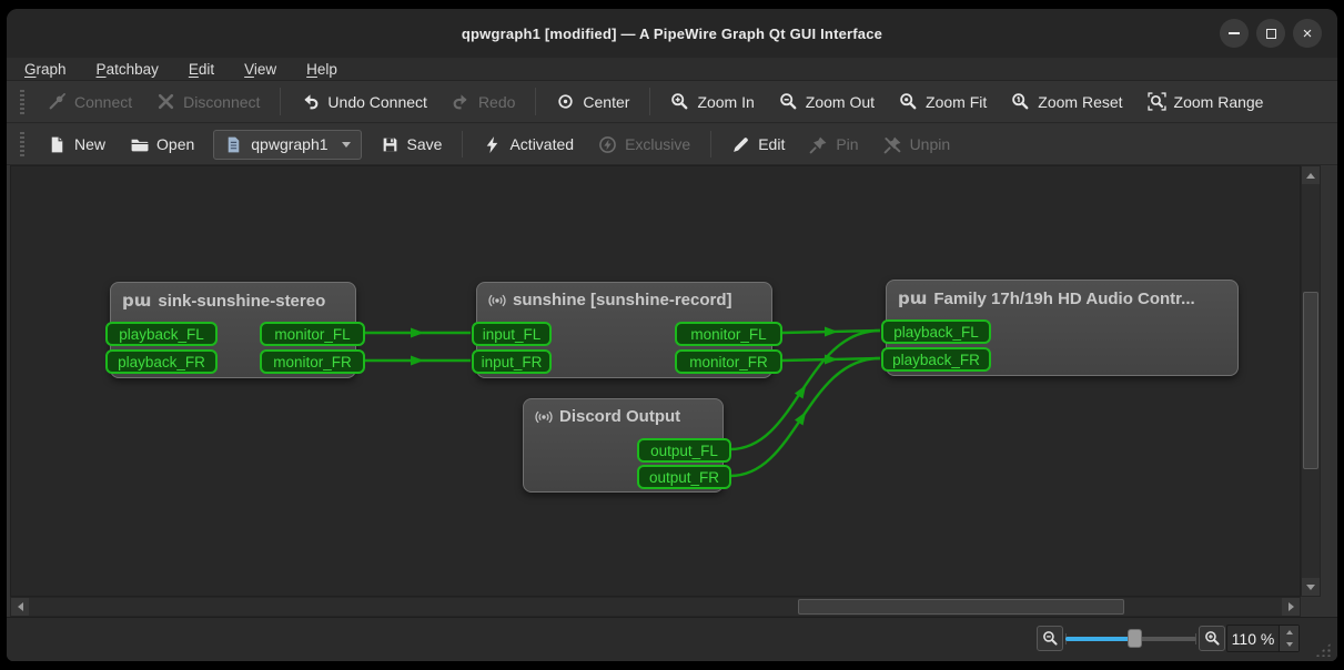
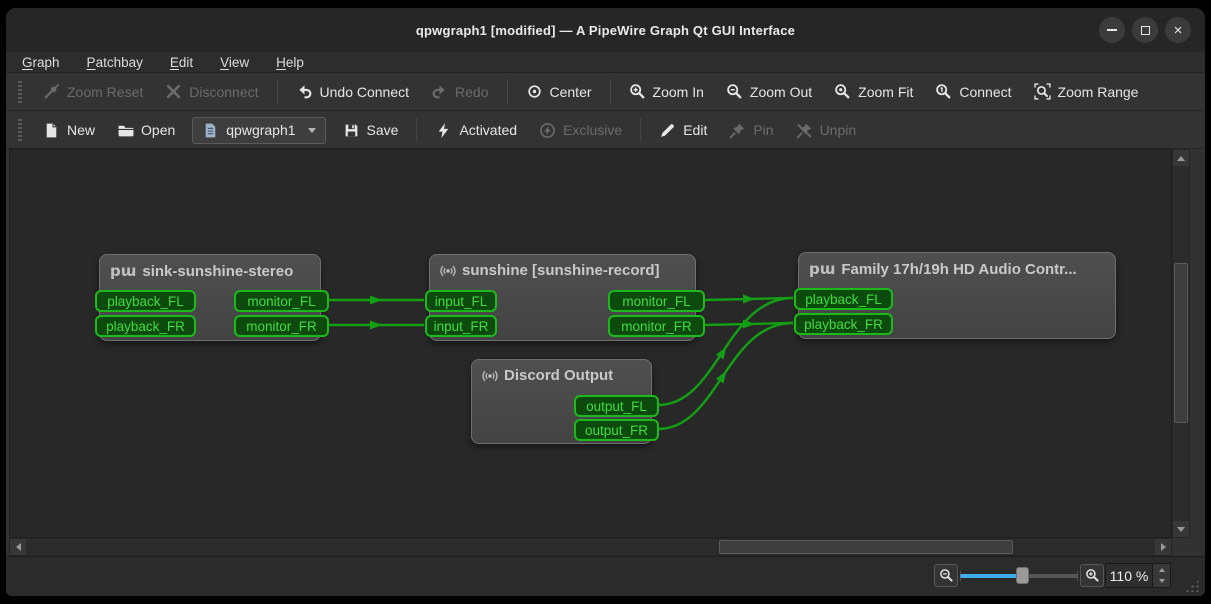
  qpwgraph1 [modified] — A PipeWire Graph Qt GUI Interface
  ×
  Graph
  Patchbay
  Edit
  View
  Help
- Connect
+ Zoom Reset
  Disconnect
  Undo Connect
  Redo
  Center
  Zoom In
  Zoom Out
  Zoom Fit
- Zoom Reset
+ Connect
  Zoom Range
  New
  Open
  qpwgraph1
  Save
  Activated
  Exclusive
  Edit
  Pin
  Unpin
  pɯ
  sink-sunshine-stereo
  playback_FL
  playback_FR
  monitor_FL
  monitor_FR
  sunshine [sunshine-record]
  input_FL
  input_FR
  monitor_FL
  monitor_FR
  pɯ
  Family 17h/19h HD Audio Contr...
  playback_FL
  playback_FR
  Discord Output
  output_FL
  output_FR
  110 %
